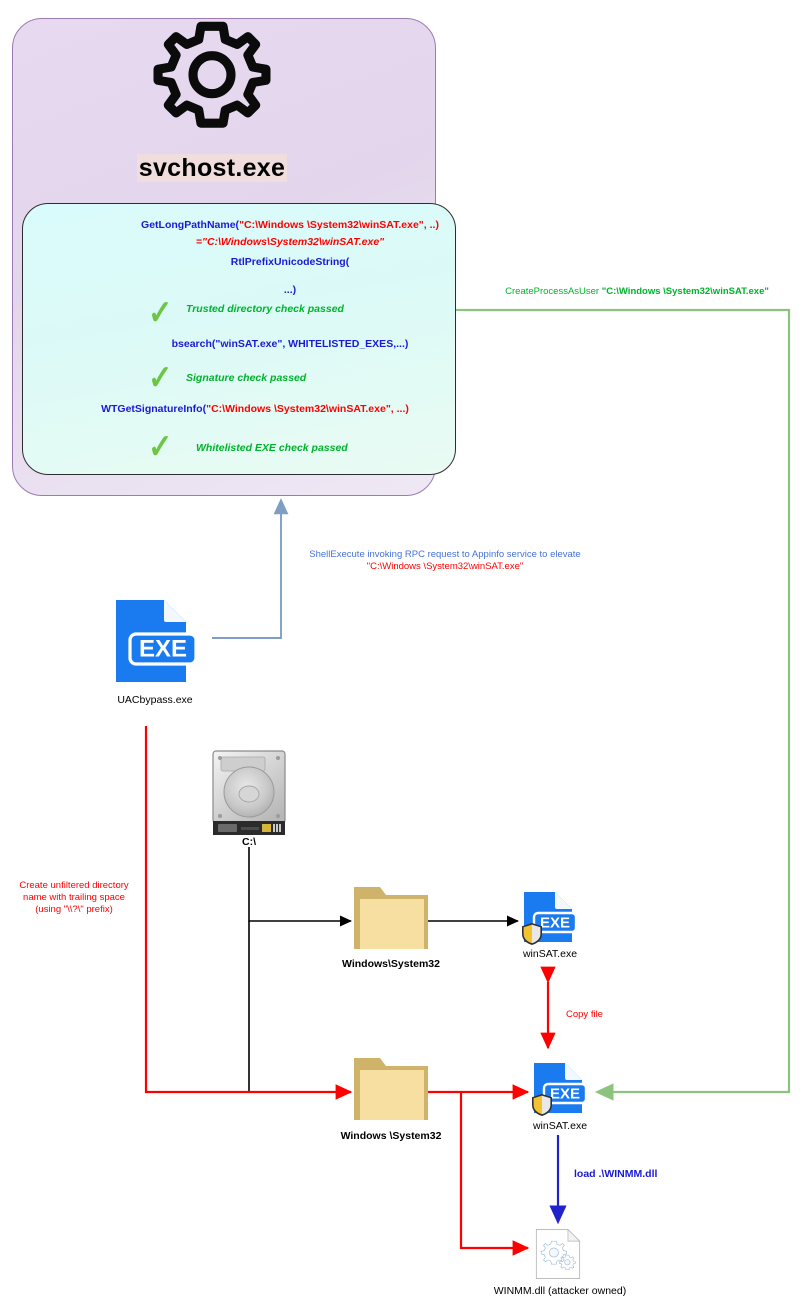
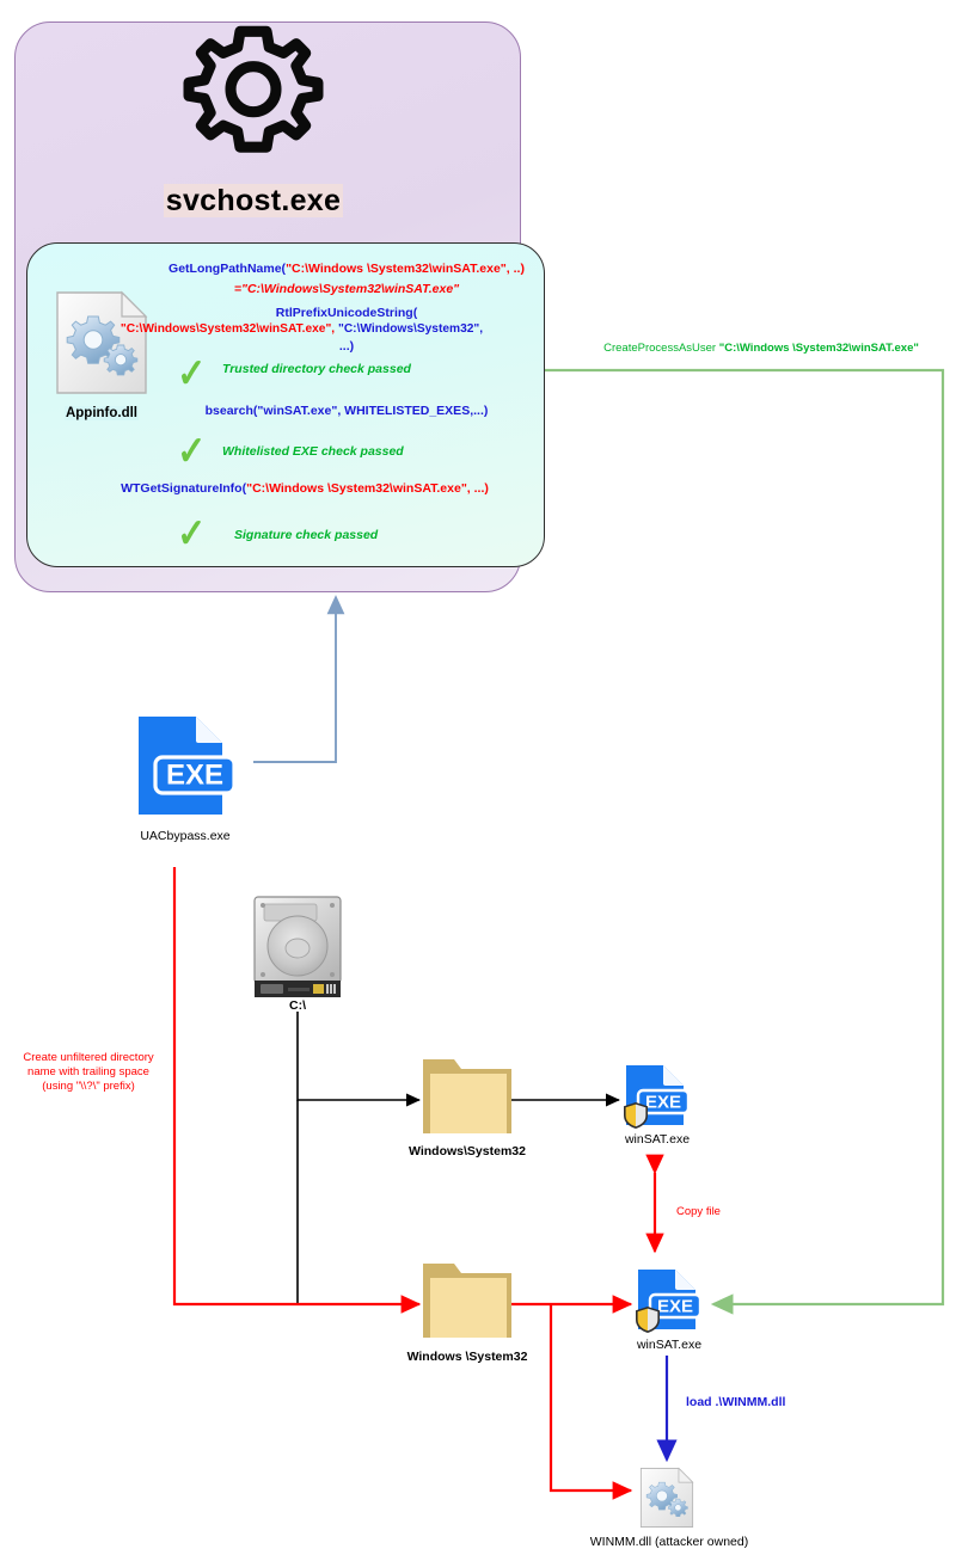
  svchost.exe
+ Appinfo.dll
  GetLongPathName("C:\Windows \System32\winSAT.exe", ..)
  ="C:\Windows\System32\winSAT.exe"
  RtlPrefixUnicodeString(
+ "C:\Windows\System32\winSAT.exe", "C:\Windows\System32",
  ...)
  ✓
  Trusted directory check passed
  bsearch("winSAT.exe", WHITELISTED_EXES,...)
  ✓
- Signature check passed
+ Whitelisted EXE check passed
  WTGetSignatureInfo("C:\Windows \System32\winSAT.exe", ...)
  ✓
- Whitelisted EXE check passed
+ Signature check passed
  CreateProcessAsUser "C:\Windows \System32\winSAT.exe"
- ShellExecute invoking RPC request to Appinfo service to elevate
- "C:\Windows \System32\winSAT.exe"
  EXE
  UACbypass.exe
  Create unfiltered directory
  name with trailing space
  (using "\\?\" prefix)
  C:\
  Windows\System32
  EXE
  winSAT.exe
  Copy file
  Windows \System32
  EXE
  winSAT.exe
  load .\WINMM.dll
  WINMM.dll (attacker owned)
